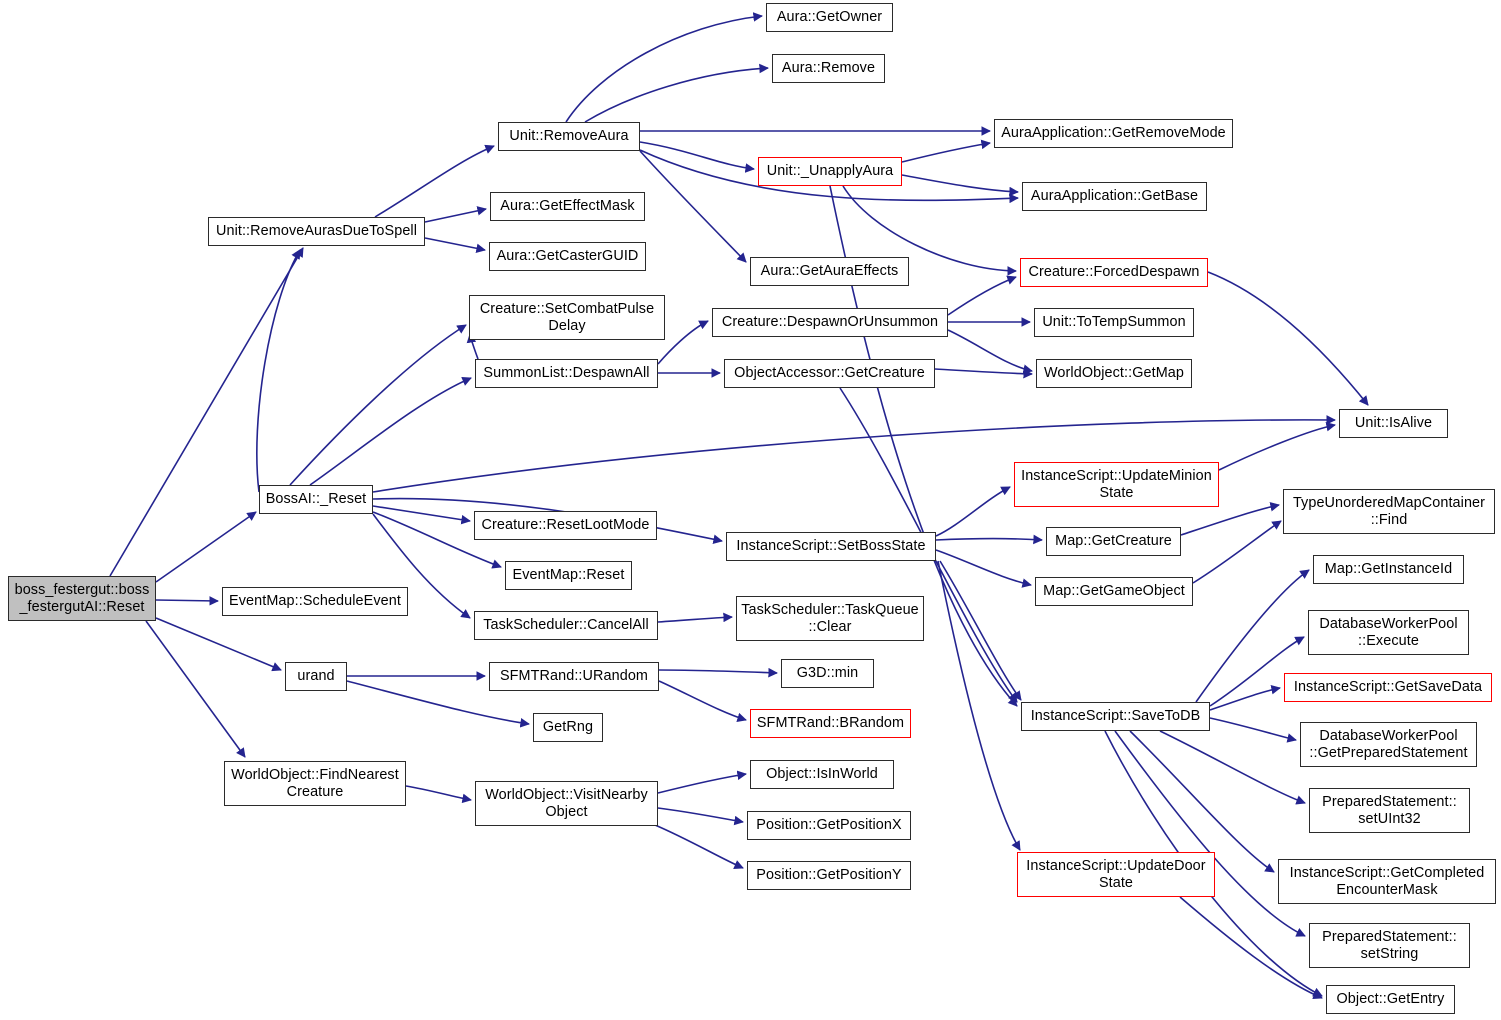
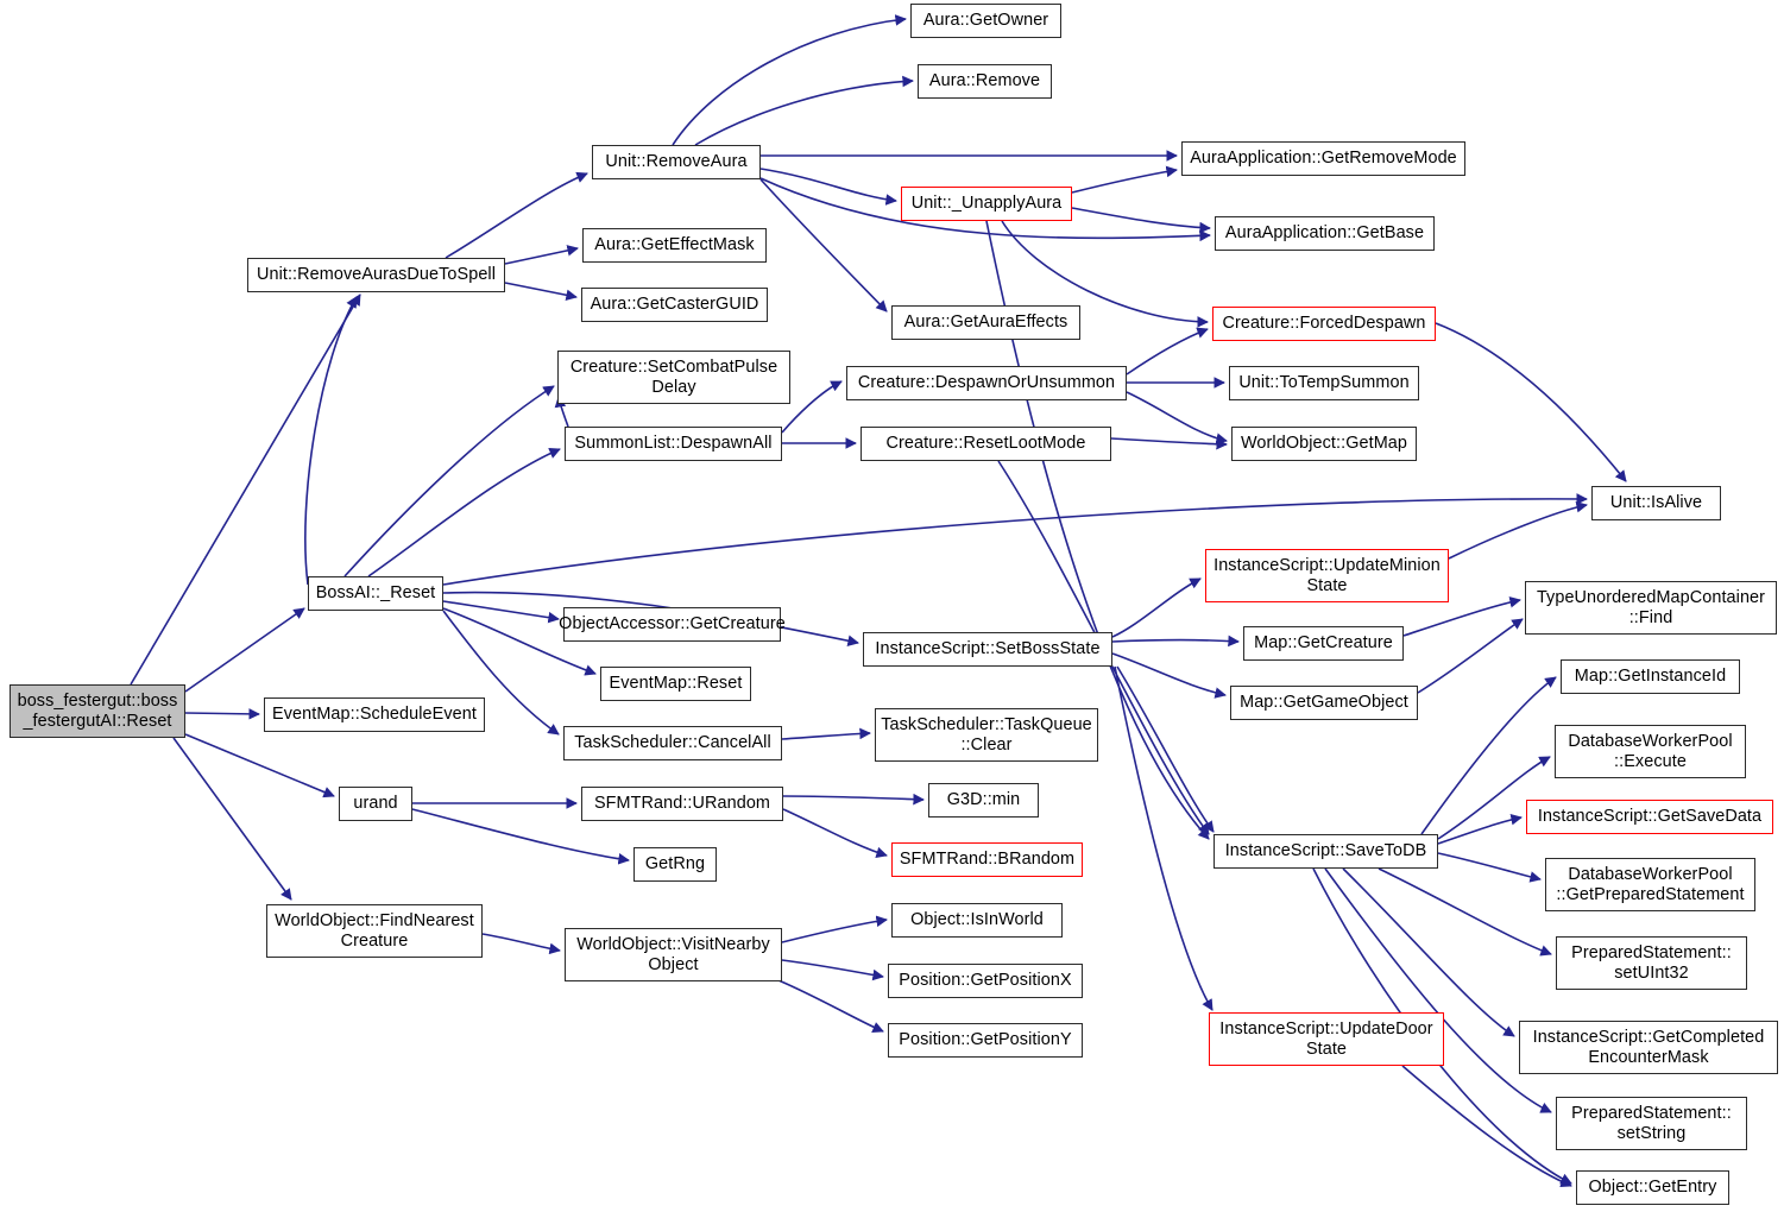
  boss_festergut::boss
  _festergutAI::Reset
  Unit::RemoveAurasDueToSpell
  Unit::RemoveAura
  Aura::GetOwner
  Aura::Remove
  AuraApplication::GetRemoveMode
  Unit::_UnapplyAura
  AuraApplication::GetBase
  Aura::GetEffectMask
  Aura::GetCasterGUID
  Aura::GetAuraEffects
  Creature::ForcedDespawn
  Creature::SetCombatPulse
  Delay
  Creature::DespawnOrUnsummon
  Unit::ToTempSummon
  SummonList::DespawnAll
- ObjectAccessor::GetCreature
+ Creature::ResetLootMode
  WorldObject::GetMap
  Unit::IsAlive
  InstanceScript::UpdateMinion
  State
  TypeUnorderedMapContainer
  ::Find
  BossAI::_Reset
- Creature::ResetLootMode
+ ObjectAccessor::GetCreature
  InstanceScript::SetBossState
  Map::GetCreature
  Map::GetInstanceId
  EventMap::Reset
  Map::GetGameObject
  EventMap::ScheduleEvent
  TaskScheduler::TaskQueue
  ::Clear
  DatabaseWorkerPool
  ::Execute
  TaskScheduler::CancelAll
  G3D::min
  SFMTRand::URandom
  urand
  InstanceScript::GetSaveData
  InstanceScript::SaveToDB
  SFMTRand::BRandom
  GetRng
  DatabaseWorkerPool
  ::GetPreparedStatement
  WorldObject::FindNearest
  Creature
  Object::IsInWorld
  PreparedStatement::
  setUInt32
  WorldObject::VisitNearby
  Object
  Position::GetPositionX
  InstanceScript::GetCompleted
  EncounterMask
  InstanceScript::UpdateDoor
  State
  Position::GetPositionY
  PreparedStatement::
  setString
  Object::GetEntry
